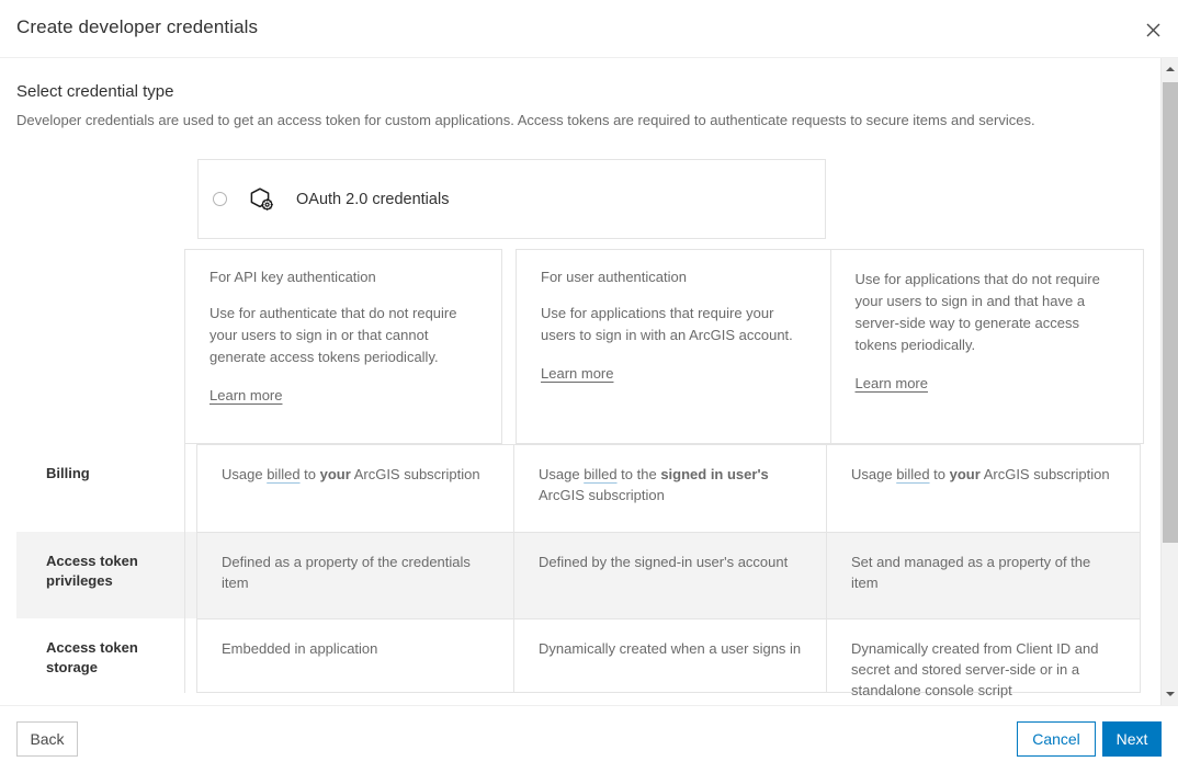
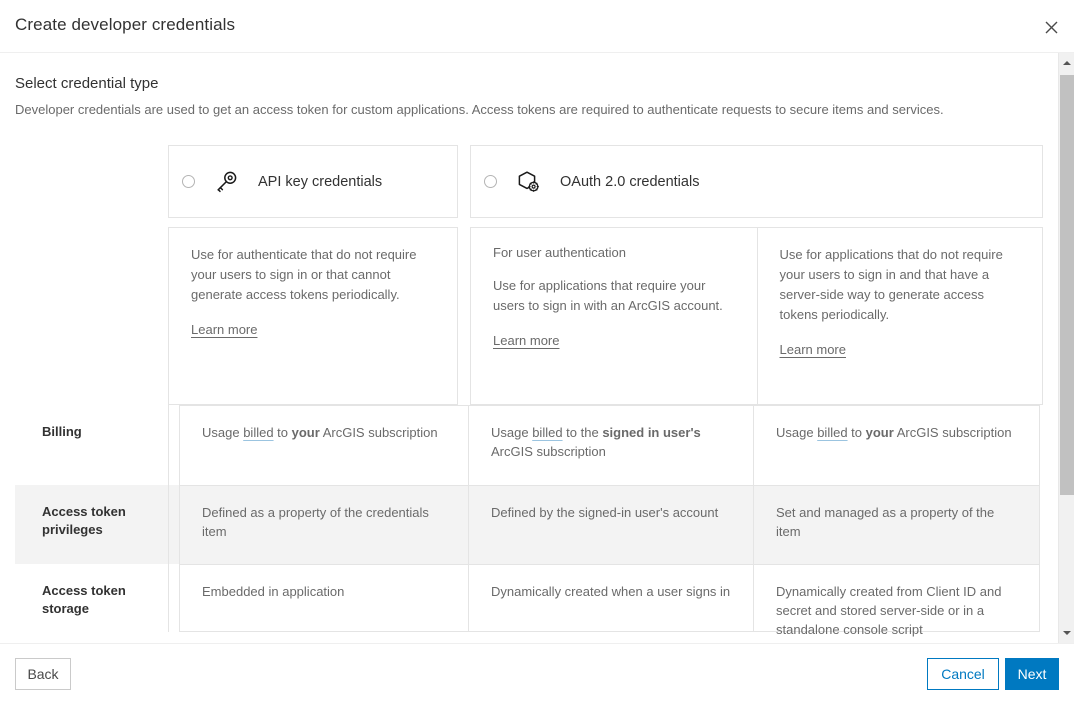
  Create developer credentials
  Select credential type
  Developer credentials are used to get an access token for custom applications. Access tokens are required to authenticate requests to secure items and services.
+ API key credentials
  OAuth 2.0 credentials
- For API key authentication
  Use for authenticate that do not require your users to sign in or that cannot generate access tokens periodically.
  Learn more
  For user authentication
  Use for applications that require your users to sign in with an ArcGIS account.
  Learn more
  Use for applications that do not require your users to sign in and that have a server-side way to generate access tokens periodically.
  Learn more
  Billing
  Usage billed to your ArcGIS subscription
  Usage billed to the signed in user's ArcGIS subscription
  Usage billed to your ArcGIS subscription
  Access token privileges
  Defined as a property of the credentials item
  Defined by the signed-in user's account
  Set and managed as a property of the item
  Access token storage
  Embedded in application
  Dynamically created when a user signs in
  Dynamically created from Client ID and secret and stored server-side or in a standalone console script
  Back
  Cancel
  Next
